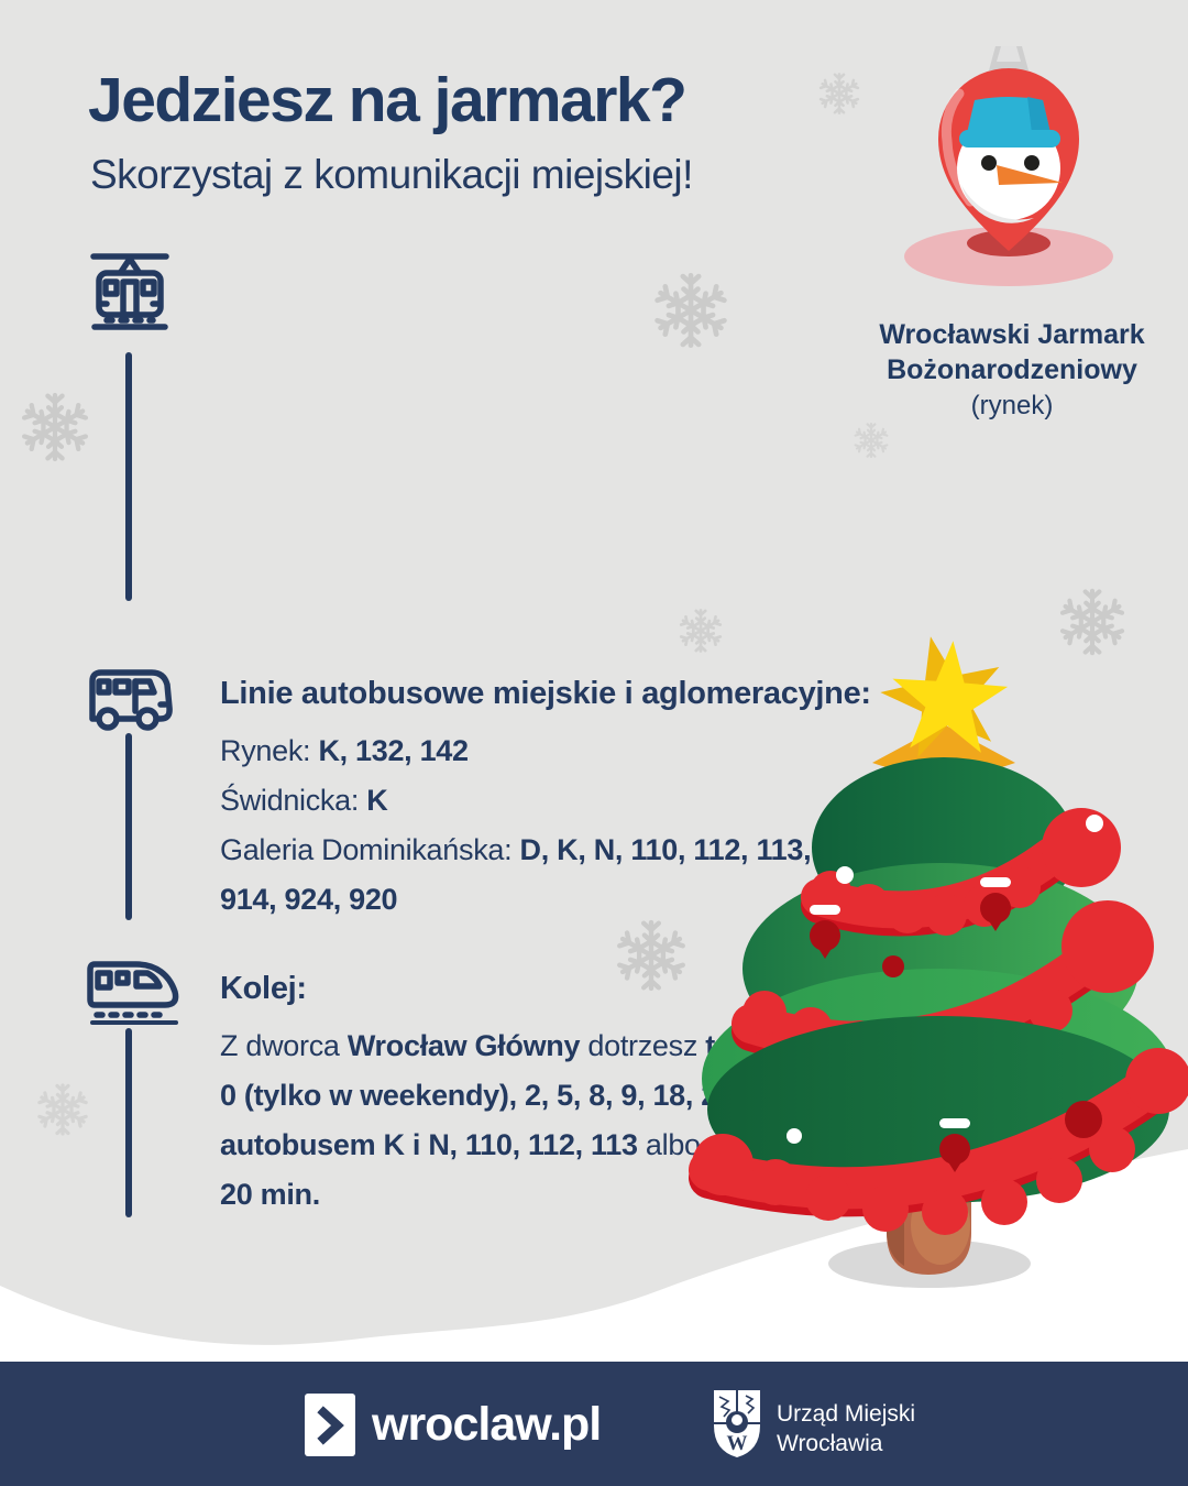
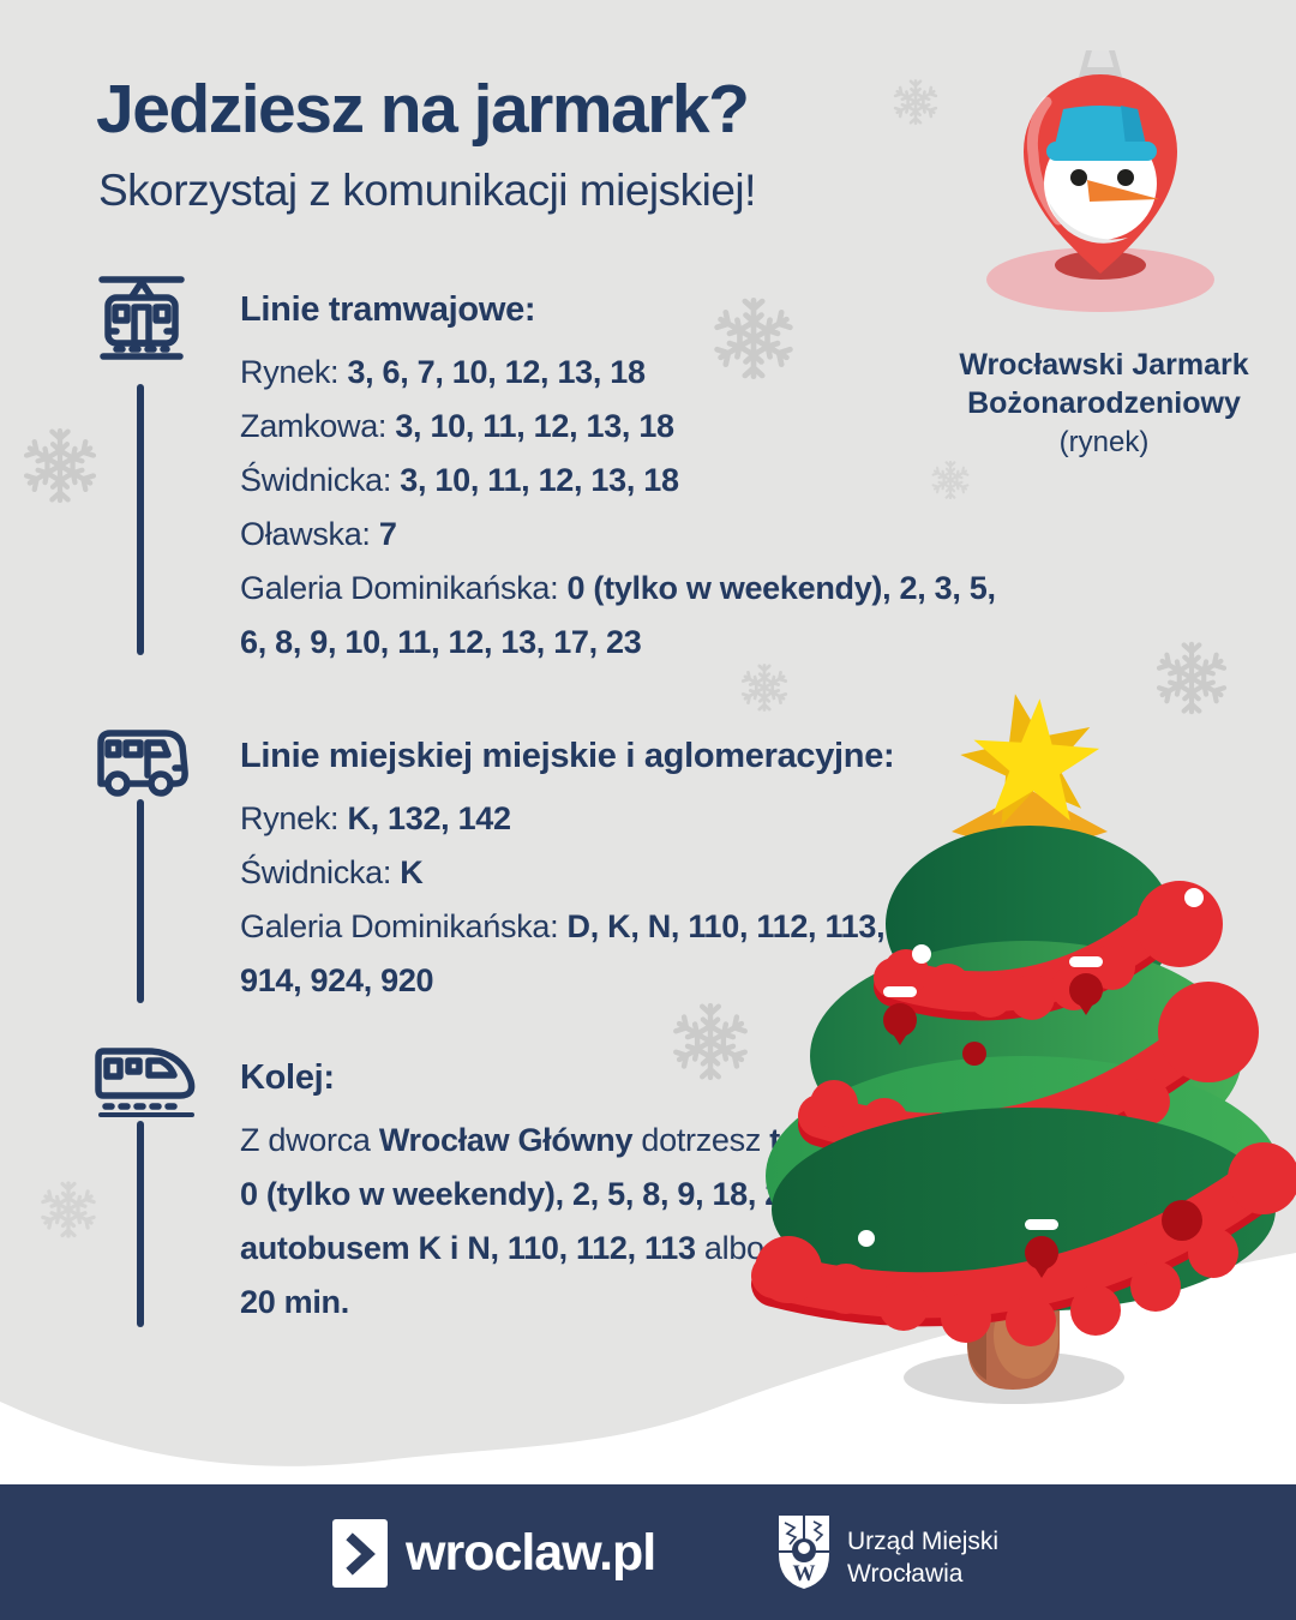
  Jedziesz na jarmark?
  Skorzystaj z komunikacji miejskiej!
  Wrocławski Jarmark
  Bożonarodzeniowy
  (rynek)
+ Linie tramwajowe:
+ Rynek: 3, 6, 7, 10, 12, 13, 18
+ Zamkowa: 3, 10, 11, 12, 13, 18
+ Świdnicka: 3, 10, 11, 12, 13, 18
+ Oławska: 7
+ Galeria Dominikańska: 0 (tylko w weekendy), 2, 3, 5, 6, 8, 9, 10, 11, 12, 13, 17, 23
- Linie autobusowe miejskie i aglomeracyjne:
+ Linie miejskiej miejskie i aglomeracyjne:
  Rynek: K, 132, 142
  Świdnicka: K
  Galeria Dominikańska: D, K, N, 110, 112, 113, 914, 924, 920
  Kolej:
  Z dworca Wrocław Główny dotrzesz t 0 (tylko w weekendy), 2, 5, 8, 9, 18, autobusem K i N, 110, 112, 113 albo 20 min.
  wroclaw.pl
  W
  Urząd Miejski
  Wrocławia
